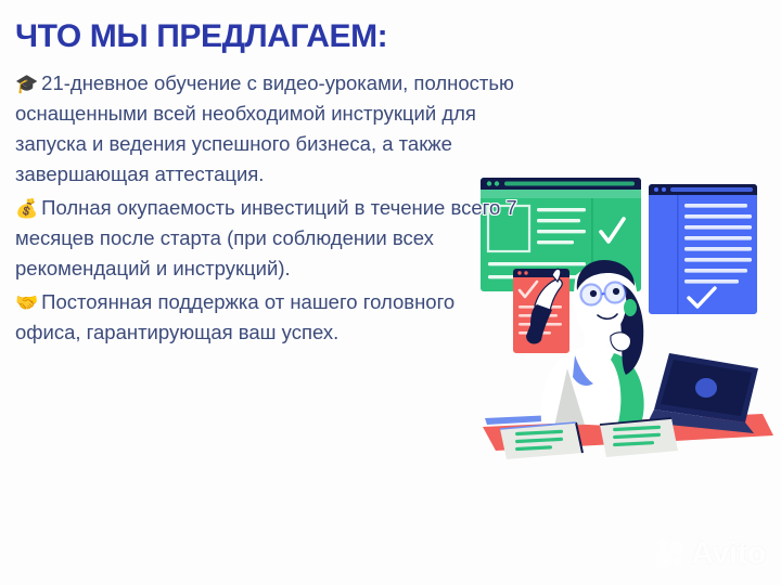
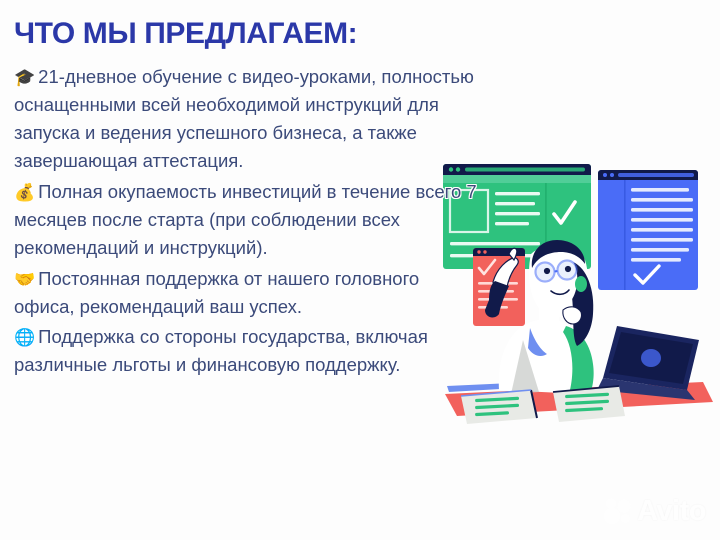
  ЧТО МЫ ПРЕДЛАГАЕМ:
  🎓 21-дневное обучение с видео-уроками, полностью оснащенными всей необходимой инструкций для запуска и ведения успешного бизнеса, а также завершающая аттестация.
  💰 Полная окупаемость инвестиций в течение всего 7 месяцев после старта (при соблюдении всех рекомендаций и инструкций).
- 🤝 Постоянная поддержка от нашего головного офиса, гарантирующая ваш успех.
+ 🤝 Постоянная поддержка от нашего головного офиса, рекомендаций ваш успех.
+ 🌐 Поддержка со стороны государства, включая различные льготы и финансовую поддержку.
